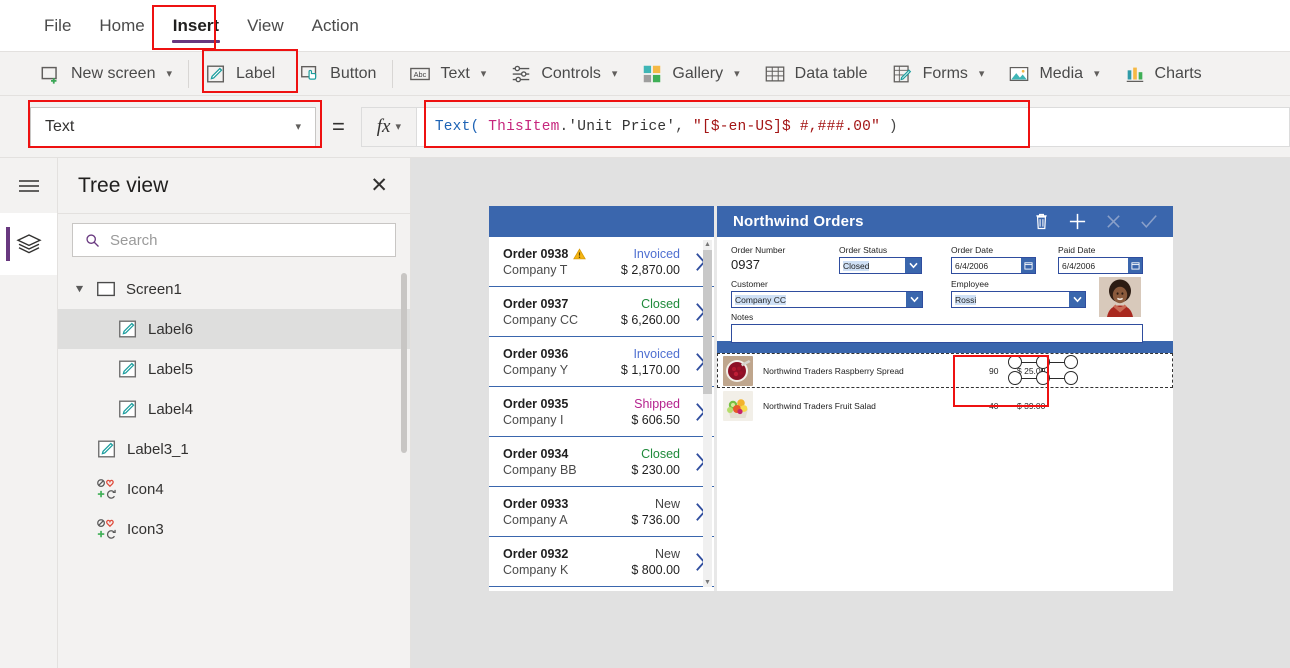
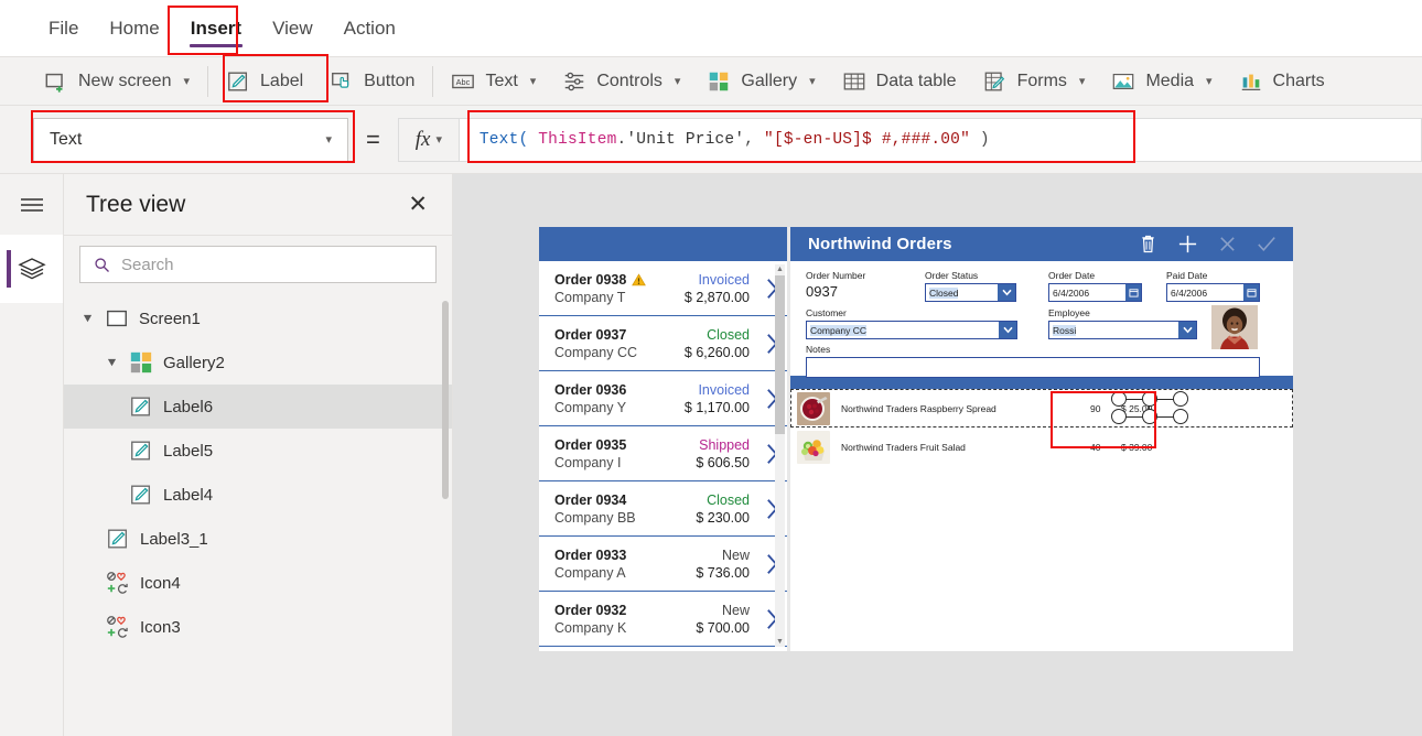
  File
  Home
  Insert
  View
  Action
  New screen
  ▾
  Label
  Button
  Abc
  Text
  ▾
  Controls
  ▾
  Gallery
  ▾
  Data table
  Forms
  ▾
  Media
  ▾
  Charts
  Text
  ▾
  =
  fx
  ▾
  Text(
  ThisItem
  .
  'Unit Price'
  ,
  "[$-en-US]$ #,###.00"
  )
  Tree view
  ✕
  Search
  Screen1
+ Gallery2
  Label6
  Label5
  Label4
  Label3_1
  Icon4
  Icon3
  Order 0938
  Company T
  Invoiced
  $ 2,870.00
  Order 0937
  Company CC
  Closed
  $ 6,260.00
  Order 0936
  Company Y
  Invoiced
  $ 1,170.00
  Order 0935
  Company I
  Shipped
  $ 606.50
  Order 0934
  Company BB
  Closed
  $ 230.00
  Order 0933
  Company A
  New
  $ 736.00
  Order 0932
  Company K
  New
- $ 800.00
+ $ 700.00
  Northwind Orders
  Order Number
  0937
  Order Status
  Closed
  Order Date
  6/4/2006
  Paid Date
  6/4/2006
  Customer
  Company CC
  Employee
  Rossi
  Notes
  Northwind Traders Raspberry Spread
  90
  $ 25.0
  Northwind Traders Fruit Salad
  40
  $ 39.00
